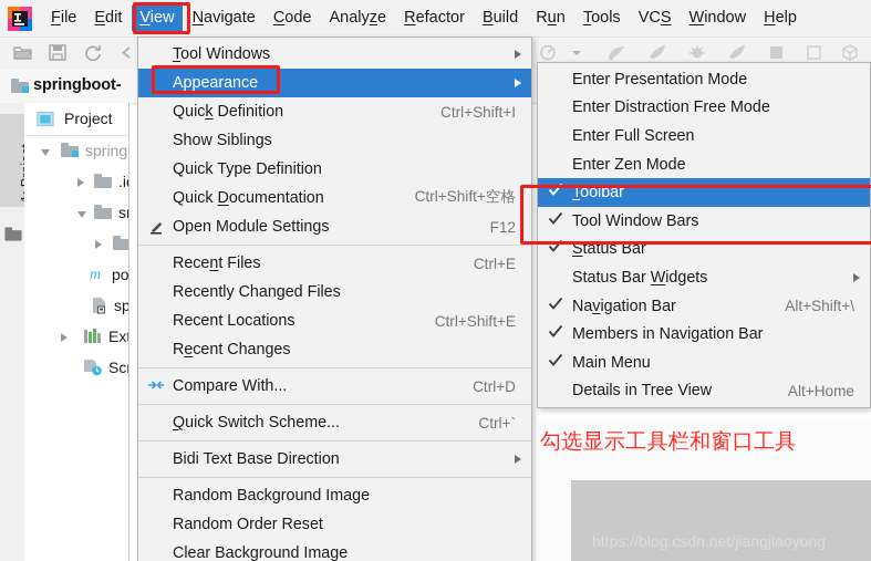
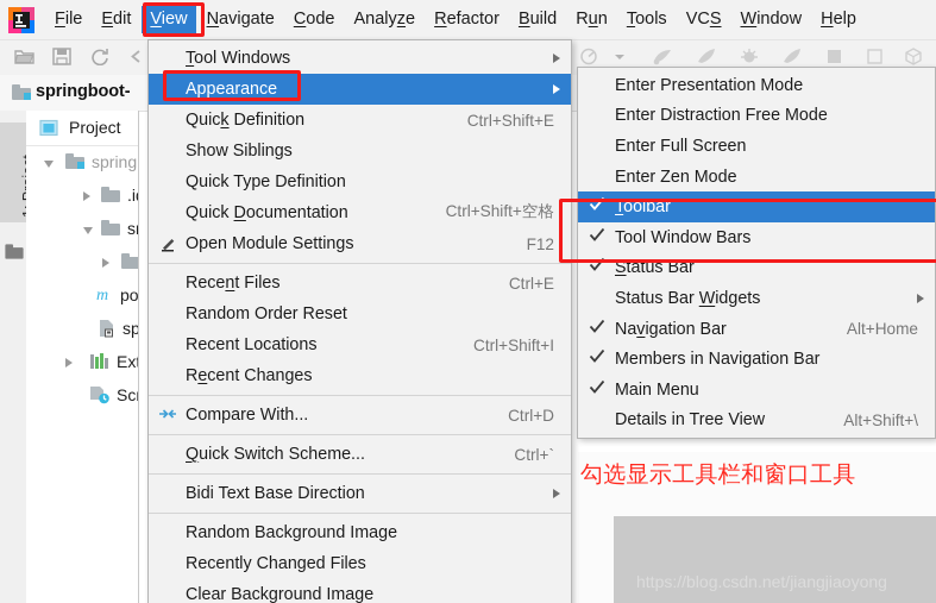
  springboot-
  Project
  spring
  m
  File
  Edit
  View
  Navigate
  Code
  Analyze
  Refactor
  Build
  Run
  Tools
  VCS
  Window
  Help
  Tool Windows
  Appearance
  Quick Definition
- Ctrl+Shift+I
+ Ctrl+Shift+E
  Show Siblings
  Quick Type Definition
  Quick Documentation
  Ctrl+Shift+空格
  Open Module Settings
  F12
  Recent Files
  Ctrl+E
- Recently Changed Files
+ Random Order Reset
  Recent Locations
- Ctrl+Shift+E
+ Ctrl+Shift+I
  Recent Changes
  Compare With...
  Ctrl+D
  Quick Switch Scheme...
  Ctrl+`
  Bidi Text Base Direction
  Random Background Image
- Random Order Reset
+ Recently Changed Files
  Clear Background Image
  Enter Presentation Mode
  Enter Distraction Free Mode
  Enter Full Screen
  Enter Zen Mode
  Toolbar
  Tool Window Bars
  Status Bar
  Status Bar Widgets
  Navigation Bar
- Alt+Shift+\
+ Alt+Home
  Members in Navigation Bar
  Main Menu
  Details in Tree View
- Alt+Home
+ Alt+Shift+\
  勾选显示工具栏和窗口工具
